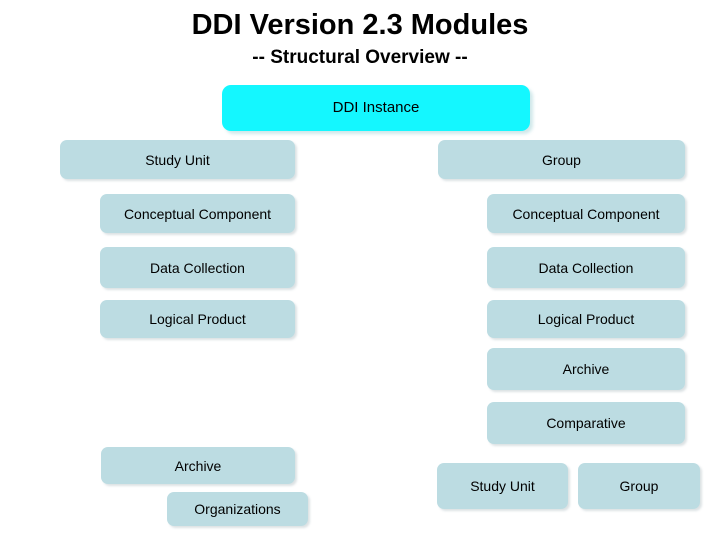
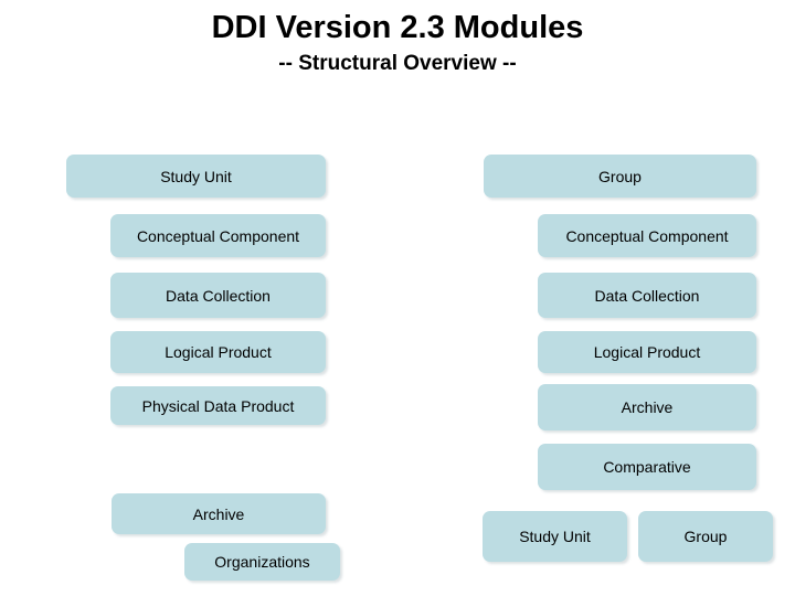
  DDI Version 2.3 Modules
  -- Structural Overview --
- DDI Instance
  Study Unit
  Conceptual Component
  Data Collection
  Logical Product
+ Physical Data Product
  Archive
  Organizations
  Group
  Conceptual Component
  Data Collection
  Logical Product
  Archive
  Comparative
  Study Unit
  Group
